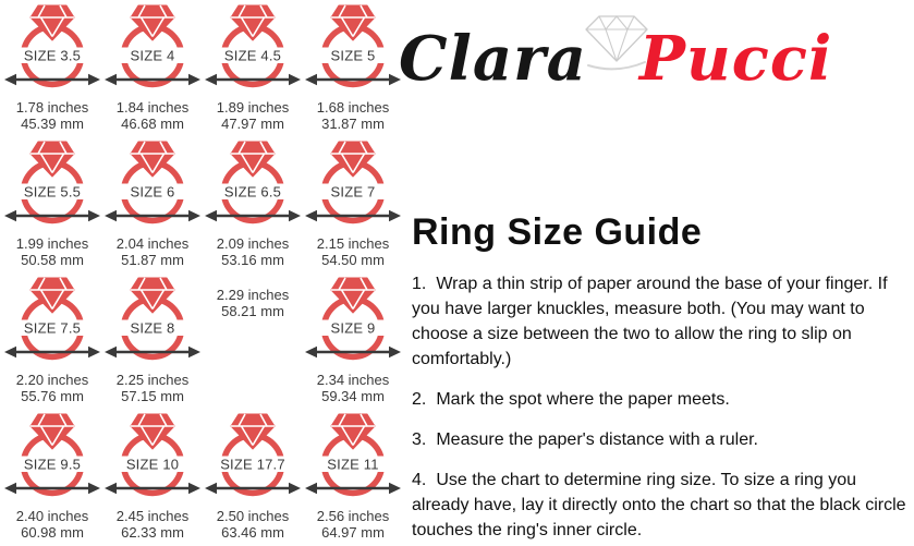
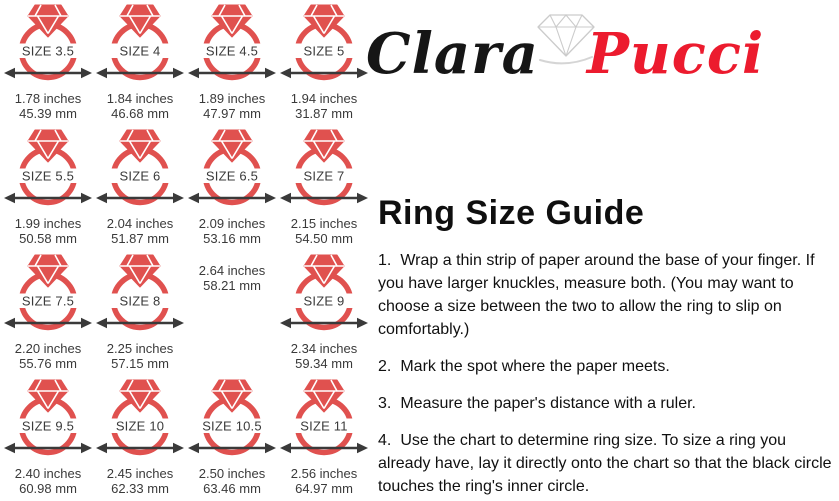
  SIZE 3.5
  1.78 inches
  45.39 mm
  SIZE 4
  1.84 inches
  46.68 mm
  SIZE 4.5
  1.89 inches
  47.97 mm
  SIZE 5
- 1.68 inches
+ 1.94 inches
  31.87 mm
  SIZE 5.5
  1.99 inches
  50.58 mm
  SIZE 6
  2.04 inches
  51.87 mm
  SIZE 6.5
  2.09 inches
  53.16 mm
  SIZE 7
  2.15 inches
  54.50 mm
  SIZE 7.5
  2.20 inches
  55.76 mm
  SIZE 8
  2.25 inches
  57.15 mm
- 2.29 inches
+ 2.64 inches
  58.21 mm
  SIZE 9
  2.34 inches
  59.34 mm
  SIZE 9.5
  2.40 inches
  60.98 mm
  SIZE 10
  2.45 inches
  62.33 mm
- SIZE 17.7
+ SIZE 10.5
  2.50 inches
  63.46 mm
  SIZE 11
  2.56 inches
  64.97 mm
  Clara
  Pucci
  Ring Size Guide
  1. Wrap a thin strip of paper around the base of your finger. If you have larger knuckles, measure both. (You may want to choose a size between the two to allow the ring to slip on comfortably.)
  2. Mark the spot where the paper meets.
  3. Measure the paper's distance with a ruler.
  4. Use the chart to determine ring size. To size a ring you already have, lay it directly onto the chart so that the black circle touches the ring's inner circle.
